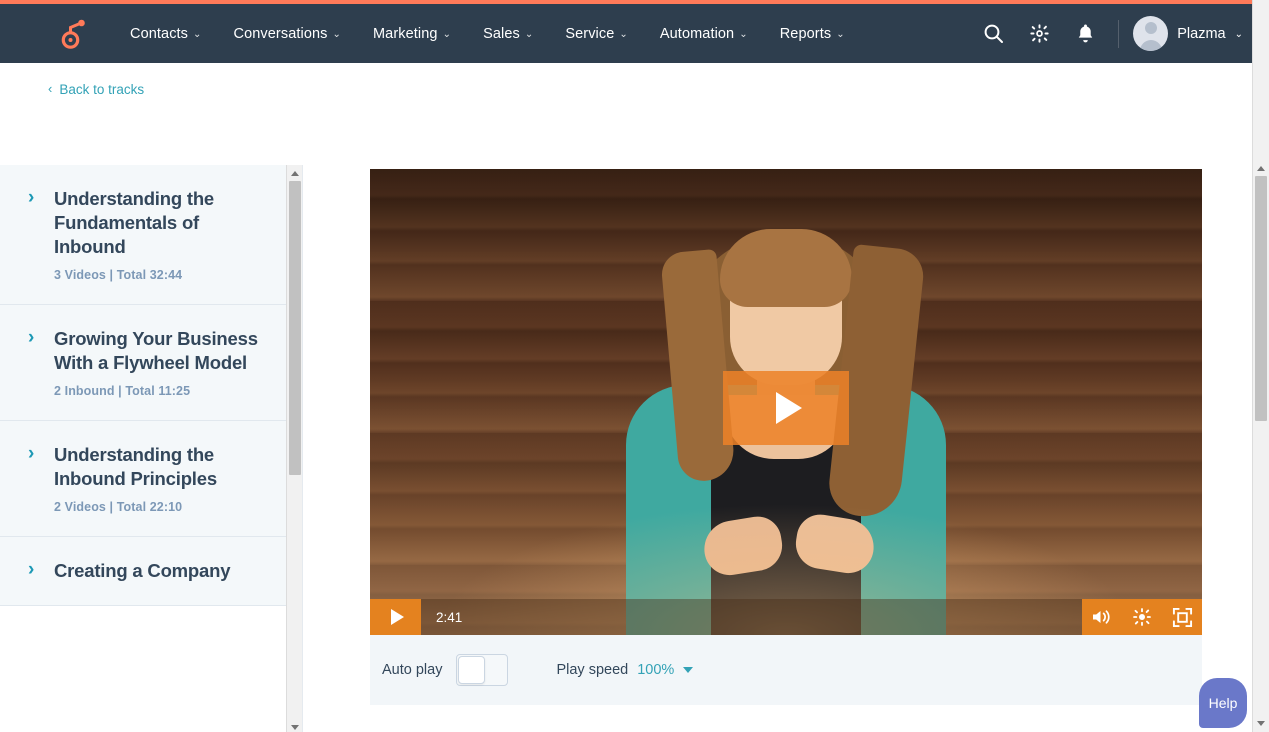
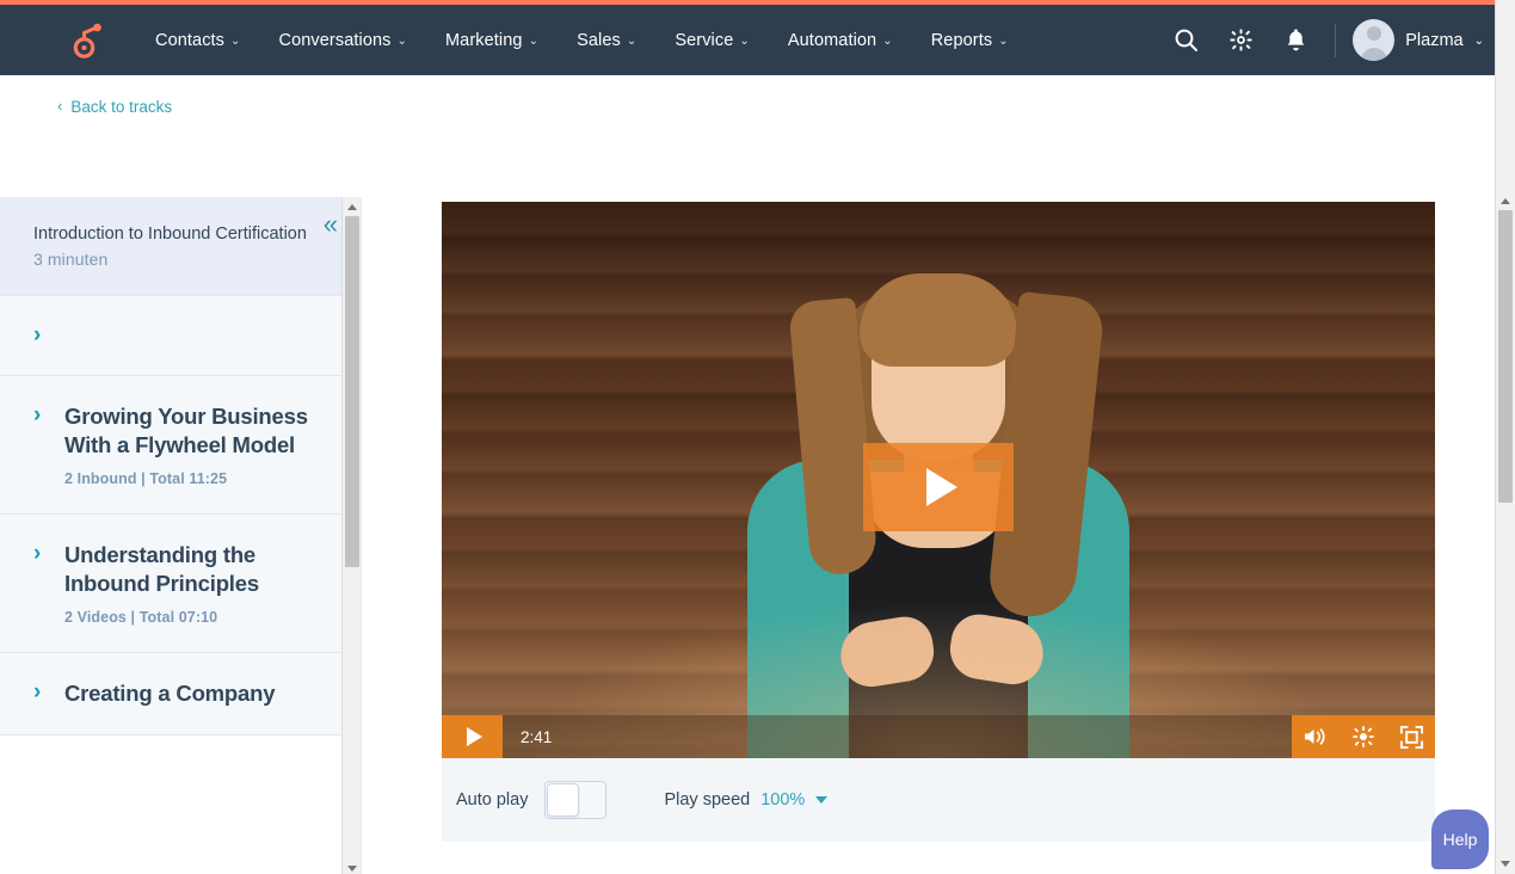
  Contacts
  ⌄
  Conversations
  ⌄
  Marketing
  ⌄
  Sales
  ⌄
  Service
  ⌄
  Automation
  ⌄
  Reports
  ⌄
  Plazma
  ⌄
  ‹
  Back to tracks
+ «
+ Introduction to Inbound Certification
+ 3 minuten
  ›
- Understanding the Fundamentals of Inbound
- 3 Videos | Total 32:44
  ›
  Growing Your Business With a Flywheel Model
  2 Inbound | Total 11:25
  ›
  Understanding the Inbound Principles
- 2 Videos | Total 22:10
+ 2 Videos | Total 07:10
  ›
  Creating a Company
  2:41
  Auto play
  Play speed
  100%
  Help
